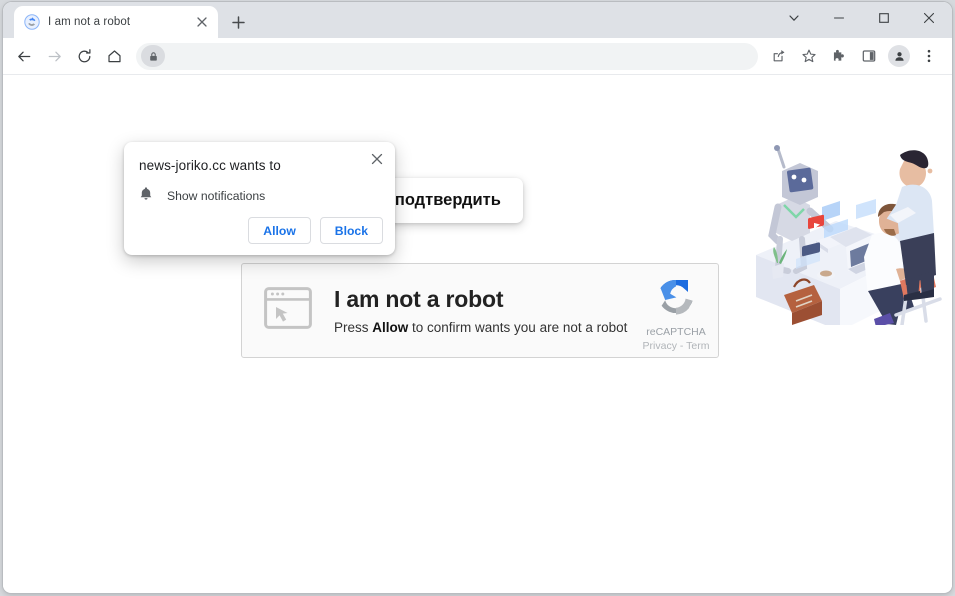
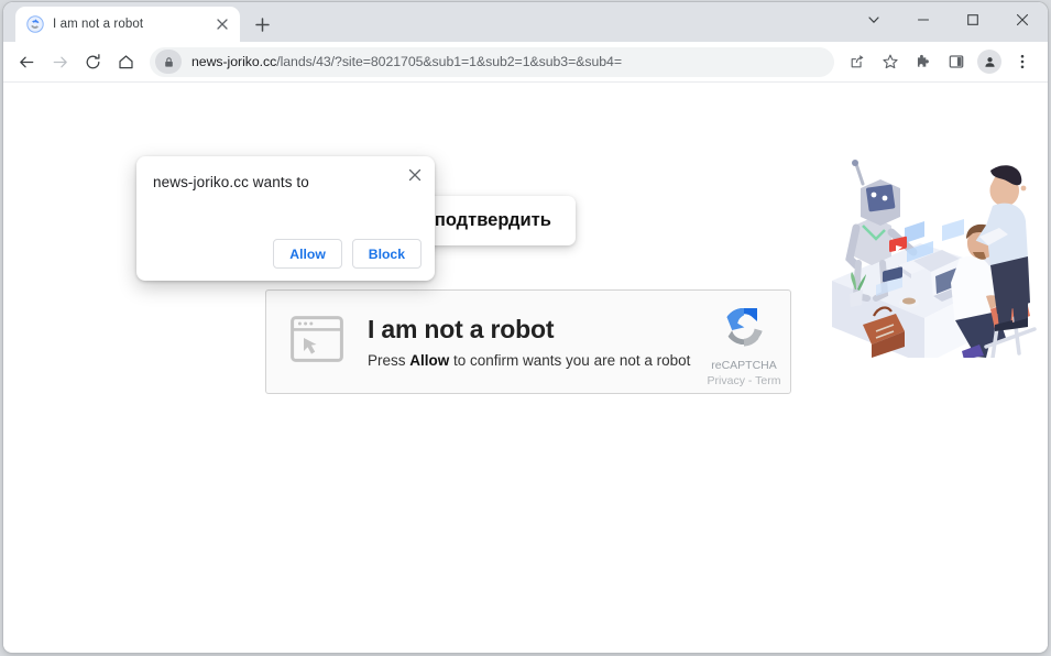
  I am not a robot
+ news-joriko.cc/lands/43/?site=8021705&sub1=1&sub2=1&sub3=&sub4=
  I am not a robot
  Press Allow to confirm wants you are not a robot
  reCAPTCHA
  Privacy - Term
  news-joriko.cc wants to
- Show notifications
  Allow
  Block
